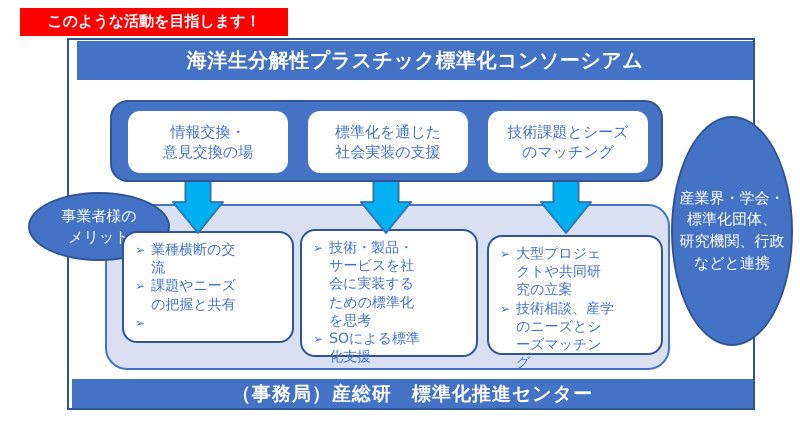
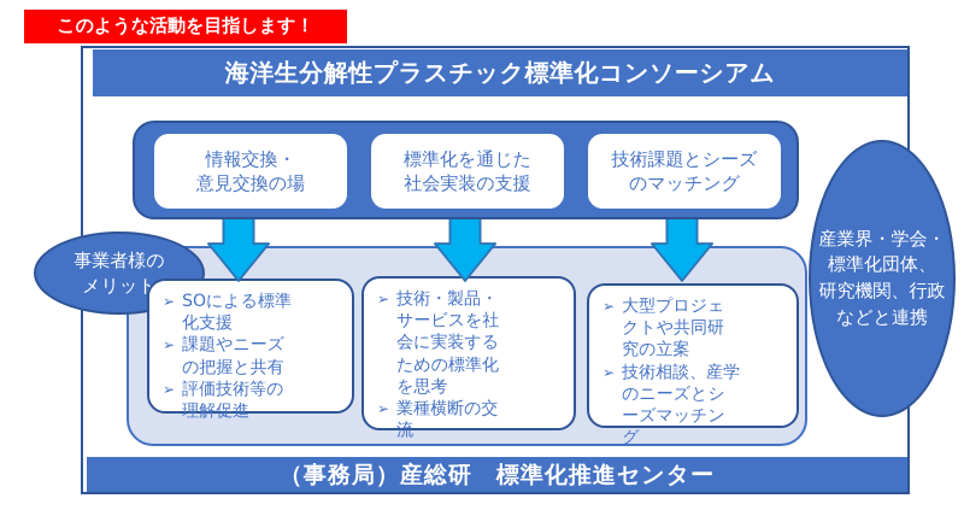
  海洋生分解性プラスチック標準化コンソーシアム
  情報交換・
  意見交換の場
  標準化を通じた
  社会実装の支援
  技術課題とシーズ
  のマッチング
  ➢
- 業種横断の交流
+ SOによる標準化支援
  ➢
  課題やニーズの把握と共有
  ➢
+ 評価技術等の理解促進
  ➢
  技術・製品・サービスを社会に実装するための標準化を思考
  ➢
- SOによる標準化支援
+ 業種横断の交流
  ➢
  大型プロジェクトや共同研究の立案
  ➢
  技術相談、産学のニーズとシーズマッチング
  事業者様の
  メリット
  産業界・学会・
  標準化団体、
  研究機関、行政
  などと連携
  （事務局）産総研 標準化推進センター
  このような活動を目指します！
